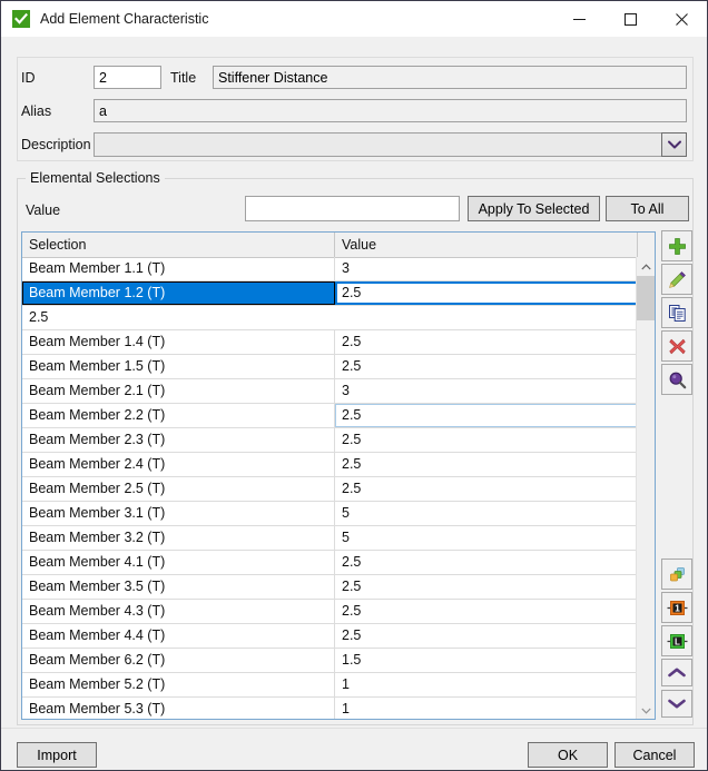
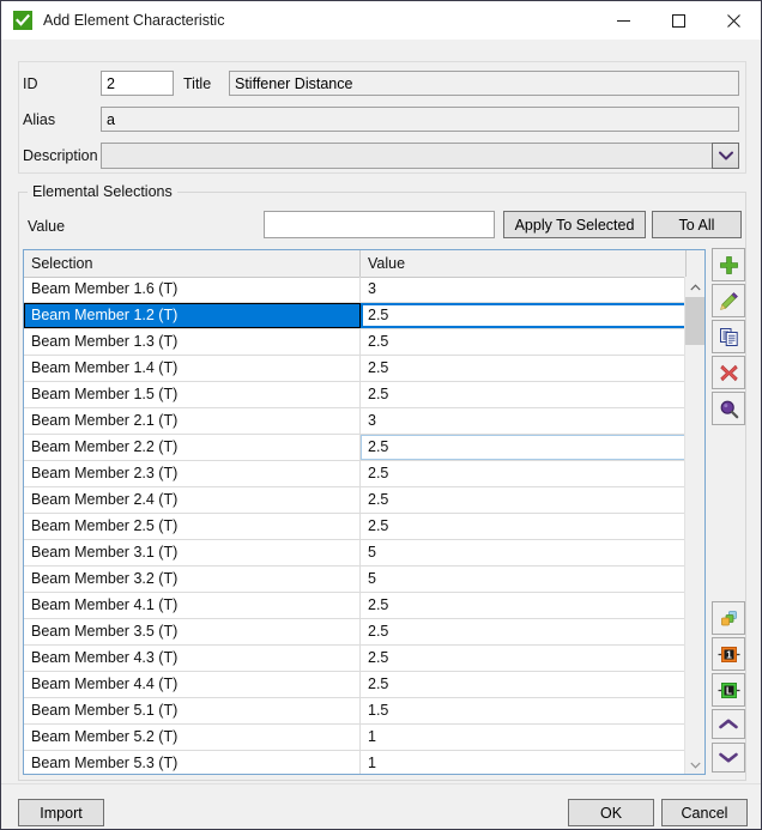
  Add Element Characteristic
  ID
  2
  Title
  Stiffener Distance
  Alias
  a
  Description
  Elemental Selections
  Value
  Apply To Selected
  To All
  Selection
  Value
- Beam Member 1.1 (T)
+ Beam Member 1.6 (T)
  3
  Beam Member 1.2 (T)
  2.5
+ Beam Member 1.3 (T)
  2.5
  Beam Member 1.4 (T)
  2.5
  Beam Member 1.5 (T)
  2.5
  Beam Member 2.1 (T)
  3
  Beam Member 2.2 (T)
  2.5
  Beam Member 2.3 (T)
  2.5
  Beam Member 2.4 (T)
  2.5
  Beam Member 2.5 (T)
  2.5
  Beam Member 3.1 (T)
  5
  Beam Member 3.2 (T)
  5
  Beam Member 4.1 (T)
  2.5
  Beam Member 3.5 (T)
  2.5
  Beam Member 4.3 (T)
  2.5
  Beam Member 4.4 (T)
  2.5
- Beam Member 6.2 (T)
+ Beam Member 5.1 (T)
  1.5
  Beam Member 5.2 (T)
  1
  Beam Member 5.3 (T)
  1
  1
  L
  Import
  OK
  Cancel
